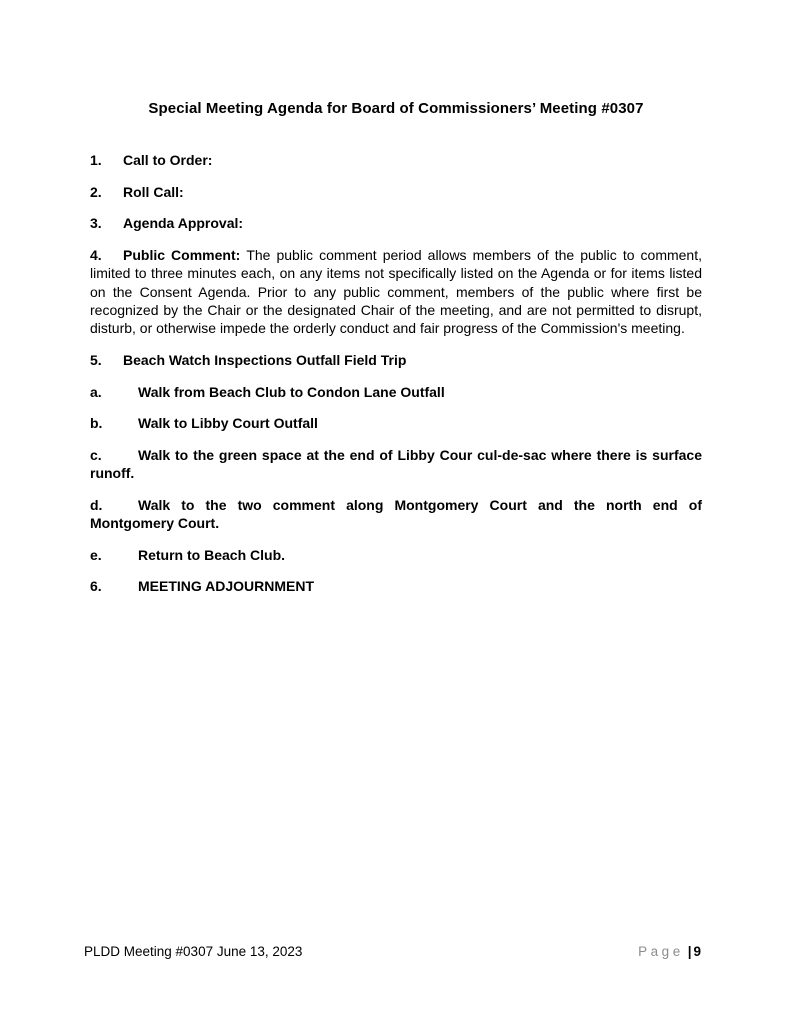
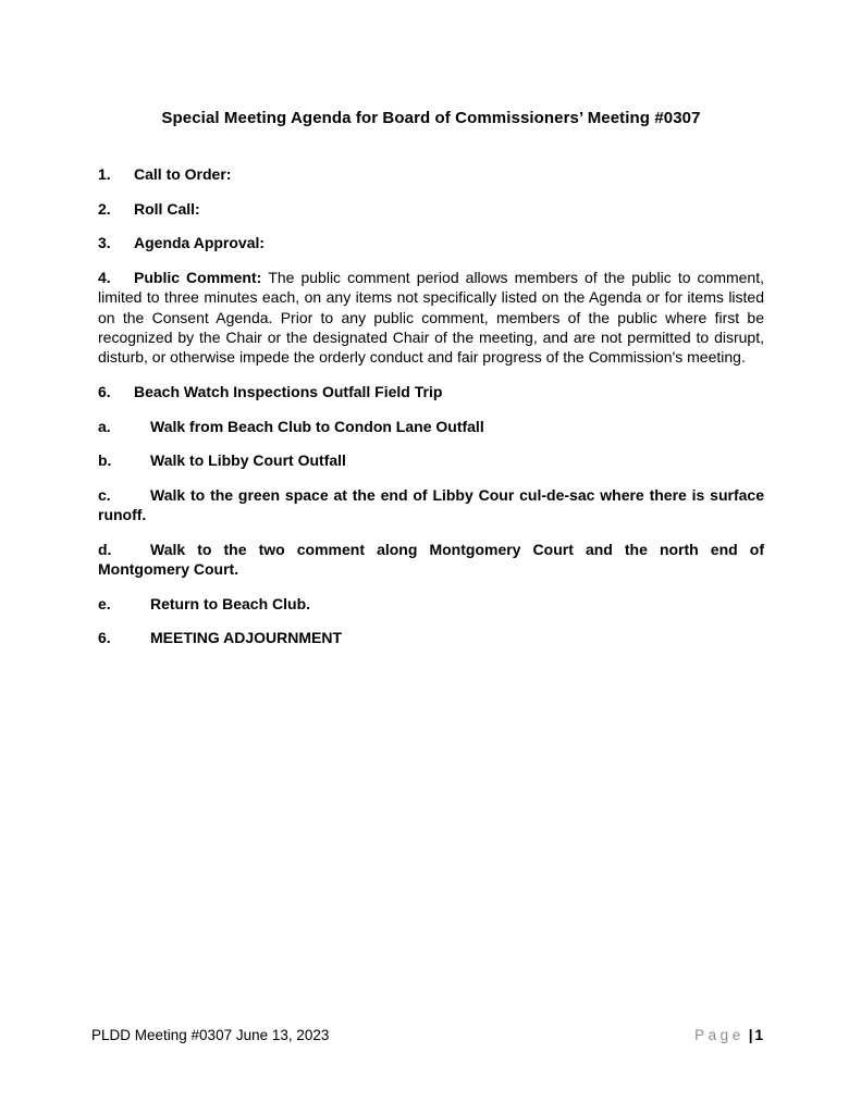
  Special Meeting Agenda for Board of Commissioners’ Meeting #0307
  1. Call to Order:
  2. Roll Call:
  3. Agenda Approval:
  4. Public Comment: The public comment period allows members of the public to comment, limited to three minutes each, on any items not specifically listed on the Agenda or for items listed on the Consent Agenda. Prior to any public comment, members of the public where first be recognized by the Chair or the designated Chair of the meeting, and are not permitted to disrupt, disturb, or otherwise impede the orderly conduct and fair progress of the Commission's meeting.
- 5. Beach Watch Inspections Outfall Field Trip
+ 6. Beach Watch Inspections Outfall Field Trip
  a. Walk from Beach Club to Condon Lane Outfall
  b. Walk to Libby Court Outfall
  c. Walk to the green space at the end of Libby Cour cul-de-sac where there is surface runoff.
  d. Walk to the two comment along Montgomery Court and the north end of Montgomery Court.
  e. Return to Beach Club.
  6. MEETING ADJOURNMENT
  PLDD Meeting #0307 June 13, 2023
- Page | 9
+ Page | 1
